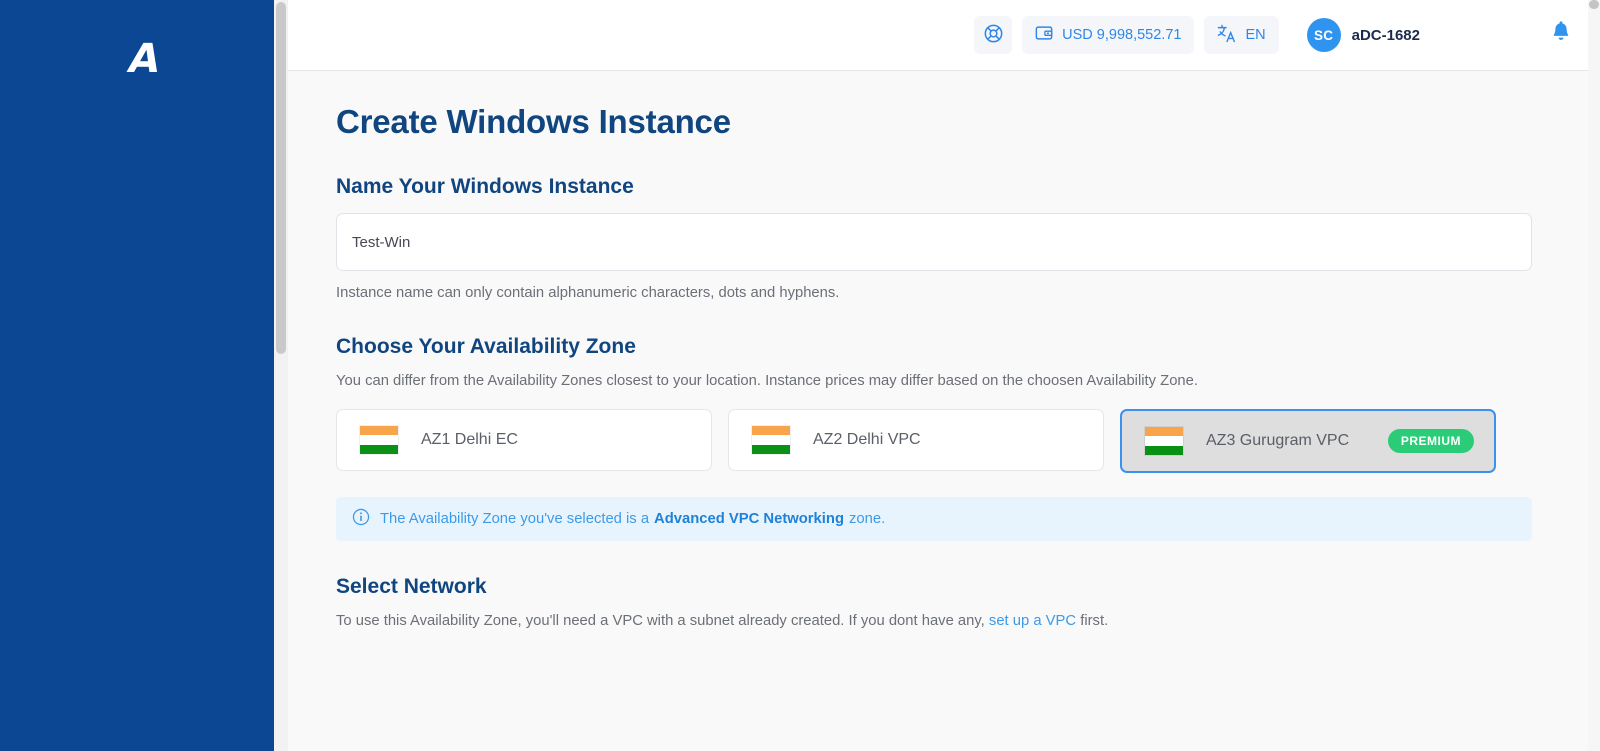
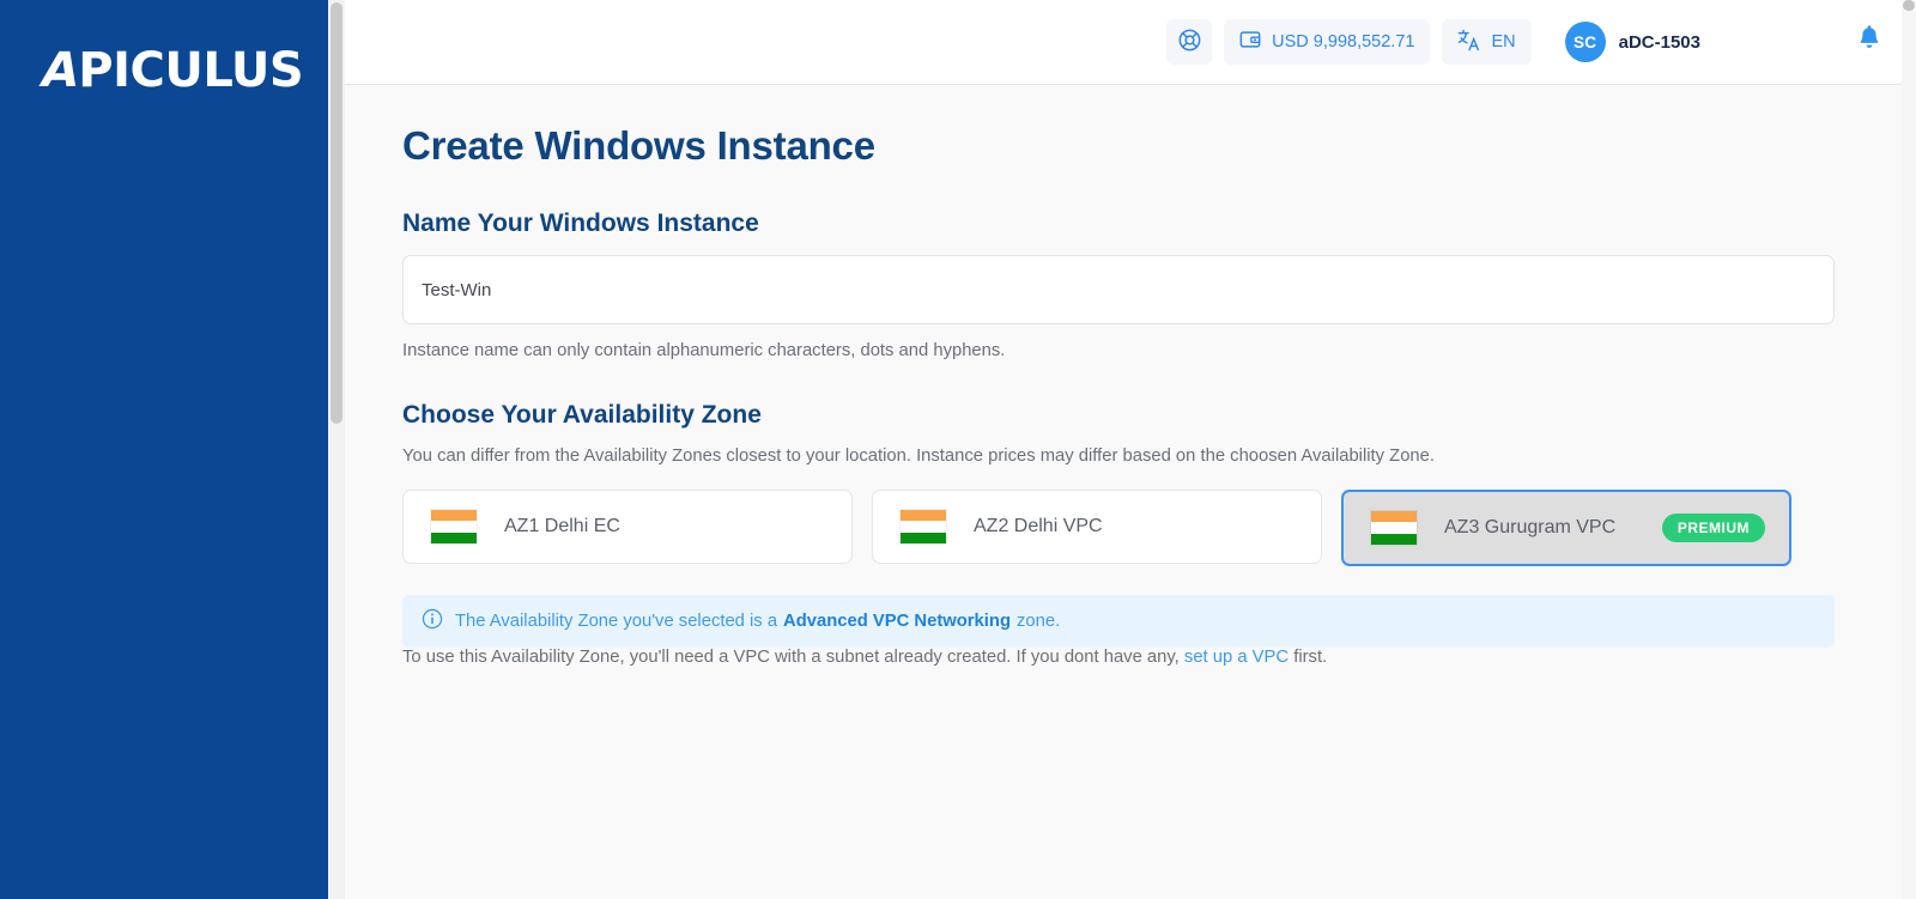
+ PICULUS
  USD 9,998,552.71
  EN
  SC
- aDC-1682
+ aDC-1503
  Create Windows Instance
  Name Your Windows Instance
  Test-Win
  Instance name can only contain alphanumeric characters, dots and hyphens.
  Choose Your Availability Zone
  You can differ from the Availability Zones closest to your location. Instance prices may differ based on the choosen Availability Zone.
  AZ1 Delhi EC
  AZ2 Delhi VPC
  AZ3 Gurugram VPC
  PREMIUM
  The Availability Zone you've selected is a
  Advanced VPC Networking
  zone.
- Select Network
  To use this Availability Zone, you'll need a VPC with a subnet already created. If you dont have any, set up a VPC first.
